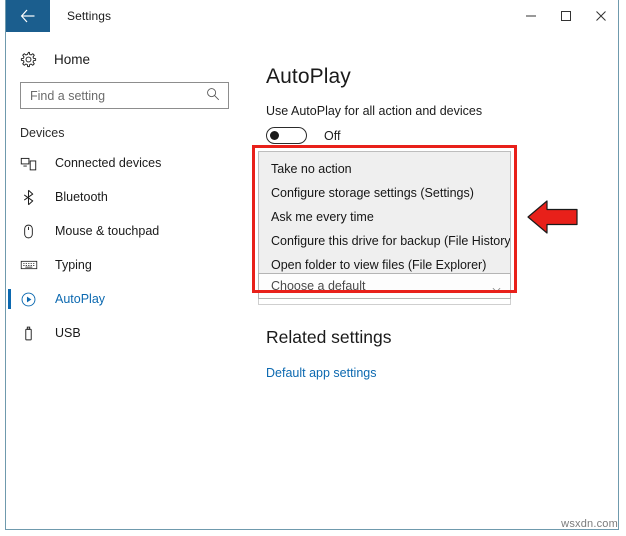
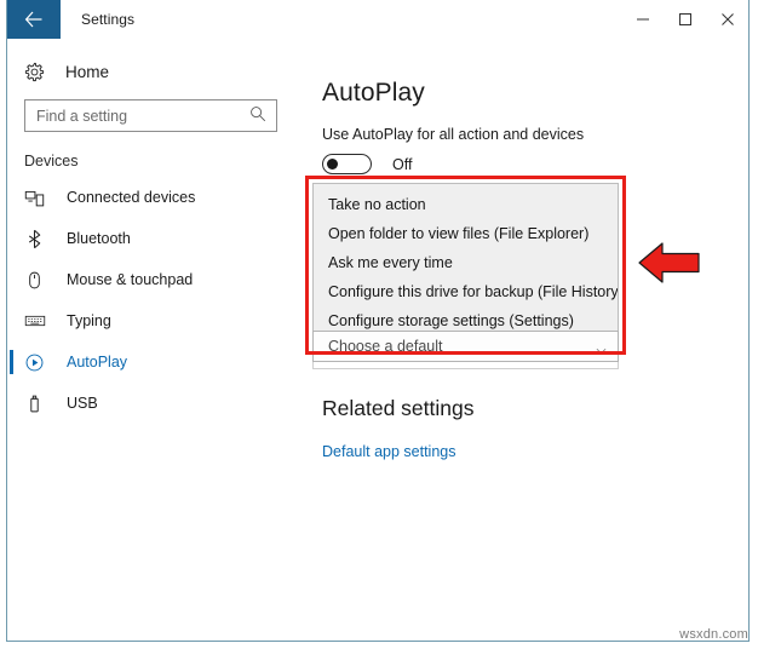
  Settings
  Home
  Find a setting
  Devices
  Connected devices
  Bluetooth
  Mouse & touchpad
  Typing
  AutoPlay
  USB
  AutoPlay
  Use AutoPlay for all action and devices
  Off
  Choose a default
  Take no action
- Configure storage settings (Settings)
+ Open folder to view files (File Explorer)
  Ask me every time
  Configure this drive for backup (File History
- Open folder to view files (File Explorer)
+ Configure storage settings (Settings)
  Related settings
  Default app settings
  wsxdn.com
